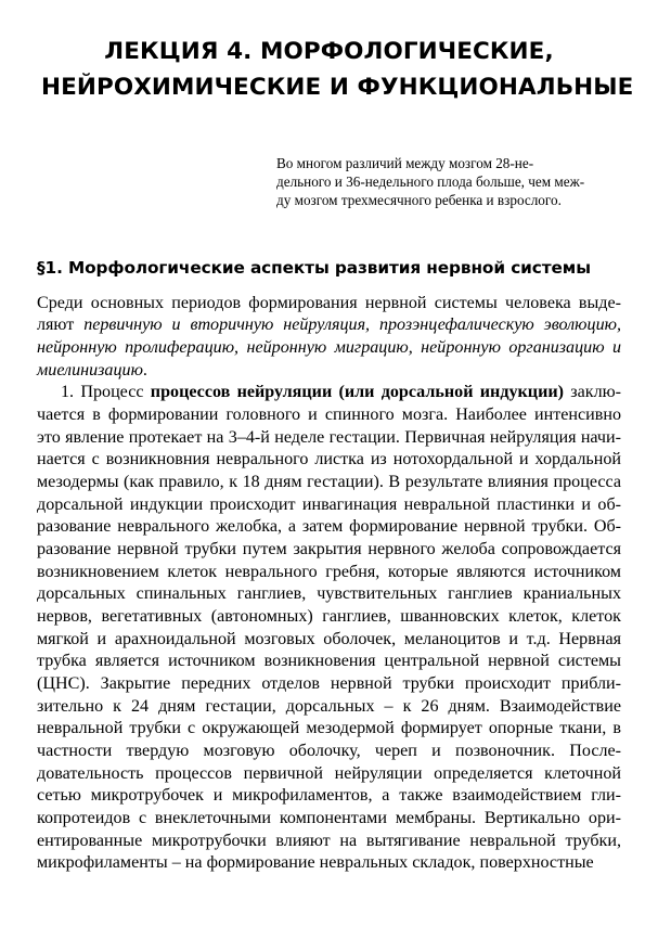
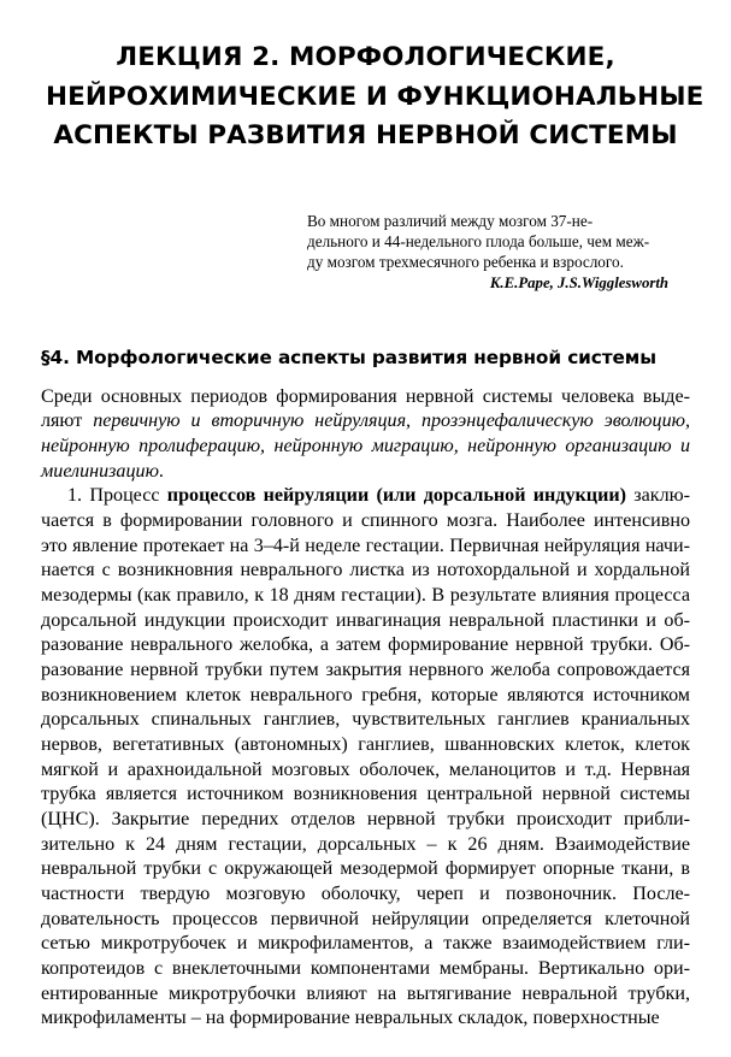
- ЛЕКЦИЯ 4. МОРФОЛОГИЧЕСКИЕ,
+ ЛЕКЦИЯ 2. МОРФОЛОГИЧЕСКИЕ,
  НЕЙРОХИМИЧЕСКИЕ И ФУНКЦИОНАЛЬНЫЕ
+ АСПЕКТЫ РАЗВИТИЯ НЕРВНОЙ СИСТЕМЫ
- Во многом различий между мозгом 28-не-
+ Во многом различий между мозгом 37-не-
- дельного и 36-недельного плода больше, чем меж-
+ дельного и 44-недельного плода больше, чем меж-
  ду мозгом трехмесячного ребенка и взрослого.
+ K.E.Pape, J.S.Wigglesworth
- §1. Морфологические аспекты развития нервной системы
+ §4. Морфологические аспекты развития нервной системы
  Среди основных периодов формирования нервной системы человека выде-ляют первичную и вторичную нейруляция, прозэнцефалическую эволюцию, нейронную пролиферацию, нейронную миграцию, нейронную организацию и миелинизацию.
  1. Процесс процессов нейруляции (или дорсальной индукции) заклю-чается в формировании головного и спинного мозга. Наиболее интенсивно это явление протекает на 3–4-й неделе гестации. Первичная нейруляция начи-нается с возникновния неврального листка из нотохордальной и хордальной мезодермы (как правило, к 18 дням гестации). В результате влияния процесса дорсальной индукции происходит инвагинация невральной пластинки и об-разование неврального желобка, а затем формирование нервной трубки. Об-разование нервной трубки путем закрытия нервного желоба сопровождается возникновением клеток неврального гребня, которые являются источником дорсальных спинальных ганглиев, чувствительных ганглиев краниальных нервов, вегетативных (автономных) ганглиев, шванновских клеток, клеток мягкой и арахноидальной мозговых оболочек, меланоцитов и т.д. Нервная трубка является источником возникновения центральной нервной системы (ЦНС). Закрытие передних отделов нервной трубки происходит прибли-зительно к 24 дням гестации, дорсальных – к 26 дням. Взаимодействие невральной трубки с окружающей мезодермой формирует опорные ткани, в частности твердую мозговую оболочку, череп и позвоночник. После-довательность процессов первичной нейруляции определяется клеточной сетью микротрубочек и микрофиламентов, а также взаимодействием гли-копротеидов с внеклеточными компонентами мембраны. Вертикально ори-ентированные микротрубочки влияют на вытягивание невральной трубки, микрофиламенты – на формирование невральных складок, поверхностные
